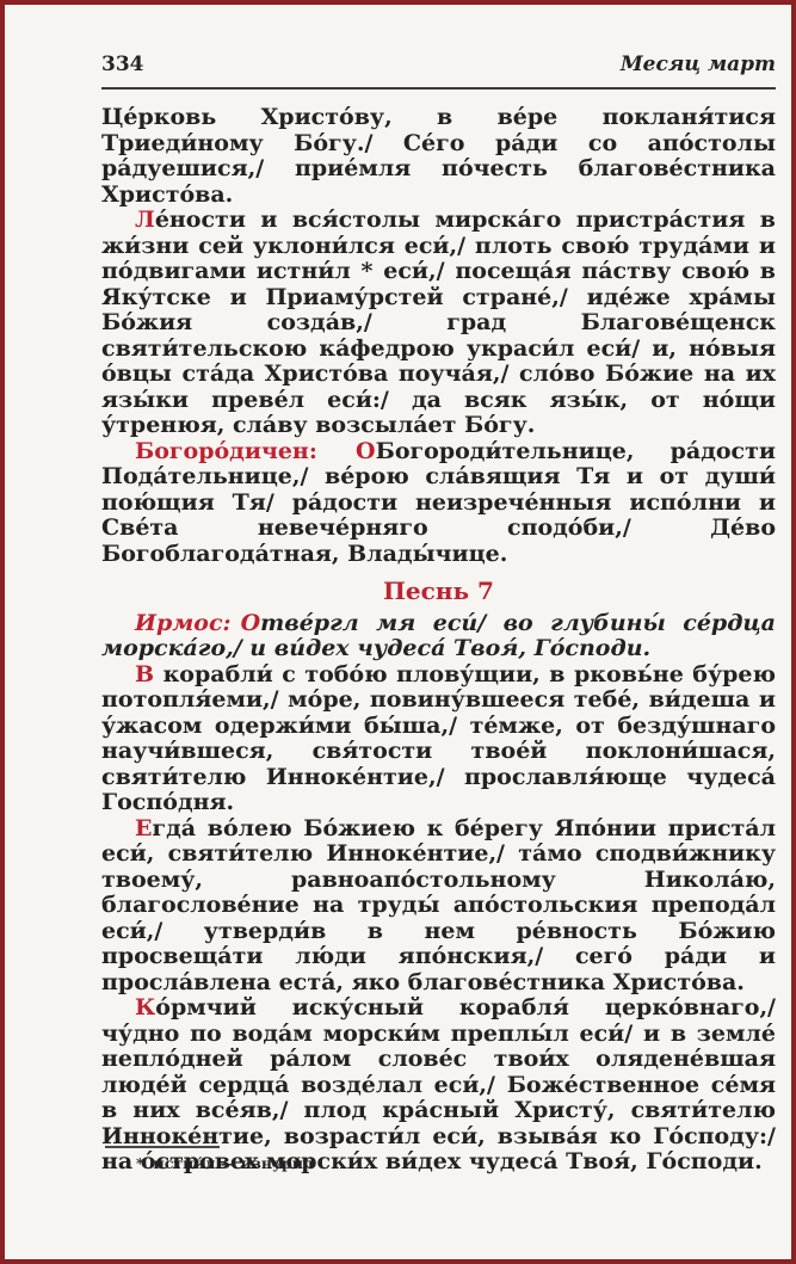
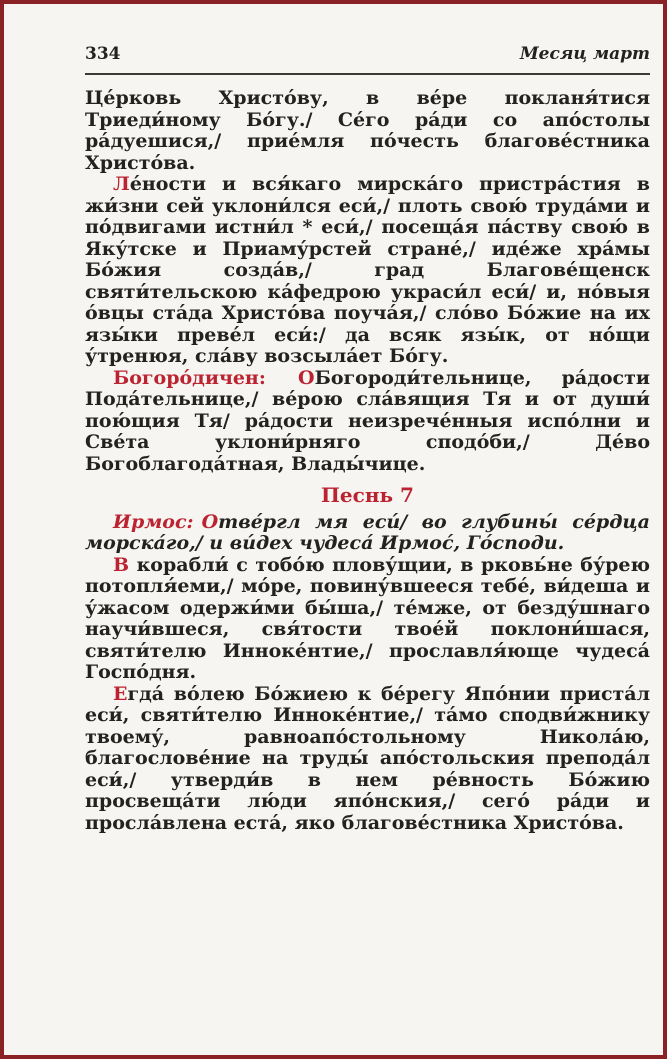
  334
  Месяц март
  Це́рковь Христо́ву, в ве́ре покланя́тися Триеди́ному Бо́гу./ Се́го ра́ди со апо́столы ра́дуешися,/ прие́мля по́честь благове́стника Христо́ва.
- Ле́ности и вся́столы мирска́го пристра́стия в жи́зни сей уклони́лся еси́,/ плоть свою́ труда́ми и по́двигами истни́л * еси́,/ посеща́я па́ству свою́ в Яку́тске и Приаму́рстей стране́,/ иде́же хра́мы Бо́жия созда́в,/ град Благове́щенск святи́тельскою ка́федрою украси́л еси́/ и, но́выя о́вцы ста́да Христо́ва поуча́я,/ сло́во Бо́жие на их язы́ки преве́л еси́:/ да всяк язы́к, от но́щи у́тренюя, сла́ву возсыла́ет Бо́гу.
+ Ле́ности и вся́каго мирска́го пристра́стия в жи́зни сей уклони́лся еси́,/ плоть свою́ труда́ми и по́двигами истни́л * еси́,/ посеща́я па́ству свою́ в Яку́тске и Приаму́рстей стране́,/ иде́же хра́мы Бо́жия созда́в,/ град Благове́щенск святи́тельскою ка́федрою украси́л еси́/ и, но́выя о́вцы ста́да Христо́ва поуча́я,/ сло́во Бо́жие на их язы́ки преве́л еси́:/ да всяк язы́к, от но́щи у́тренюя, сла́ву возсыла́ет Бо́гу.
- Богоро́дичен: ОБогороди́тельнице, ра́дости Пода́тельнице,/ ве́рою сла́вящия Тя и от души́ пою́щия Тя/ ра́дости неизрече́нныя испо́лни и Све́та невече́рняго сподо́би,/ Де́во Богоблагода́тная, Влады́чице.
+ Богоро́дичен: ОБогороди́тельнице, ра́дости Пода́тельнице,/ ве́рою сла́вящия Тя и от души́ пою́щия Тя/ ра́дости неизрече́нныя испо́лни и Све́та уклони́рняго сподо́би,/ Де́во Богоблагода́тная, Влады́чице.
  Песнь 7
- Ирмос: Отве́ргл мя еси́/ во глубины́ се́рдца морска́го,/ и ви́дех чудеса́ Твоя́, Го́споди.
+ Ирмос: Отве́ргл мя еси́/ во глубины́ се́рдца морска́го,/ и ви́дех чудеса́ Ирмос́, Го́споди.
  В корабли́ с тобо́ю плову́щии, в рковь́не бу́рею потопля́еми,/ мо́ре, повину́вшееся тебе́, ви́деша и у́жасом одержи́ми бы́ша,/ те́мже, от безду́шнаго научи́вшеся, свя́тости твое́й поклони́шася, святи́телю Инноке́нтие,/ прославля́юще чудеса́ Госпо́дня.
  Егда́ во́лею Бо́жиею к бе́регу Япо́нии приста́л еси́, святи́телю Инноке́нтие,/ та́мо сподви́жнику твоему́, равноапо́стольному Никола́ю, благослове́ние на труды́ апо́стольския препода́л еси́,/ утверди́в в нем ре́вность Бо́жию просвеща́ти лю́ди япо́нския,/ сего́ ра́ди и просла́влена еста́, яко благове́стника Христо́ва.
- Ко́рмчий иску́сный корабля́ церко́внаго,/ чу́дно по вода́м морски́м преплы́л еси́/ и в земле́ непло́дней ра́лом слове́с твои́х олядене́вшая люде́й сердца́ возде́лал еси́,/ Боже́ственное се́мя в них все́яв,/ плод кра́сный Христу́, святи́телю Инноке́нтие, возрасти́л еси́, взыва́я ко Го́споду:/ на о́стровех морски́х ви́дех чудеса́ Твоя́, Го́споди.
- * истни́л — изнури́л
